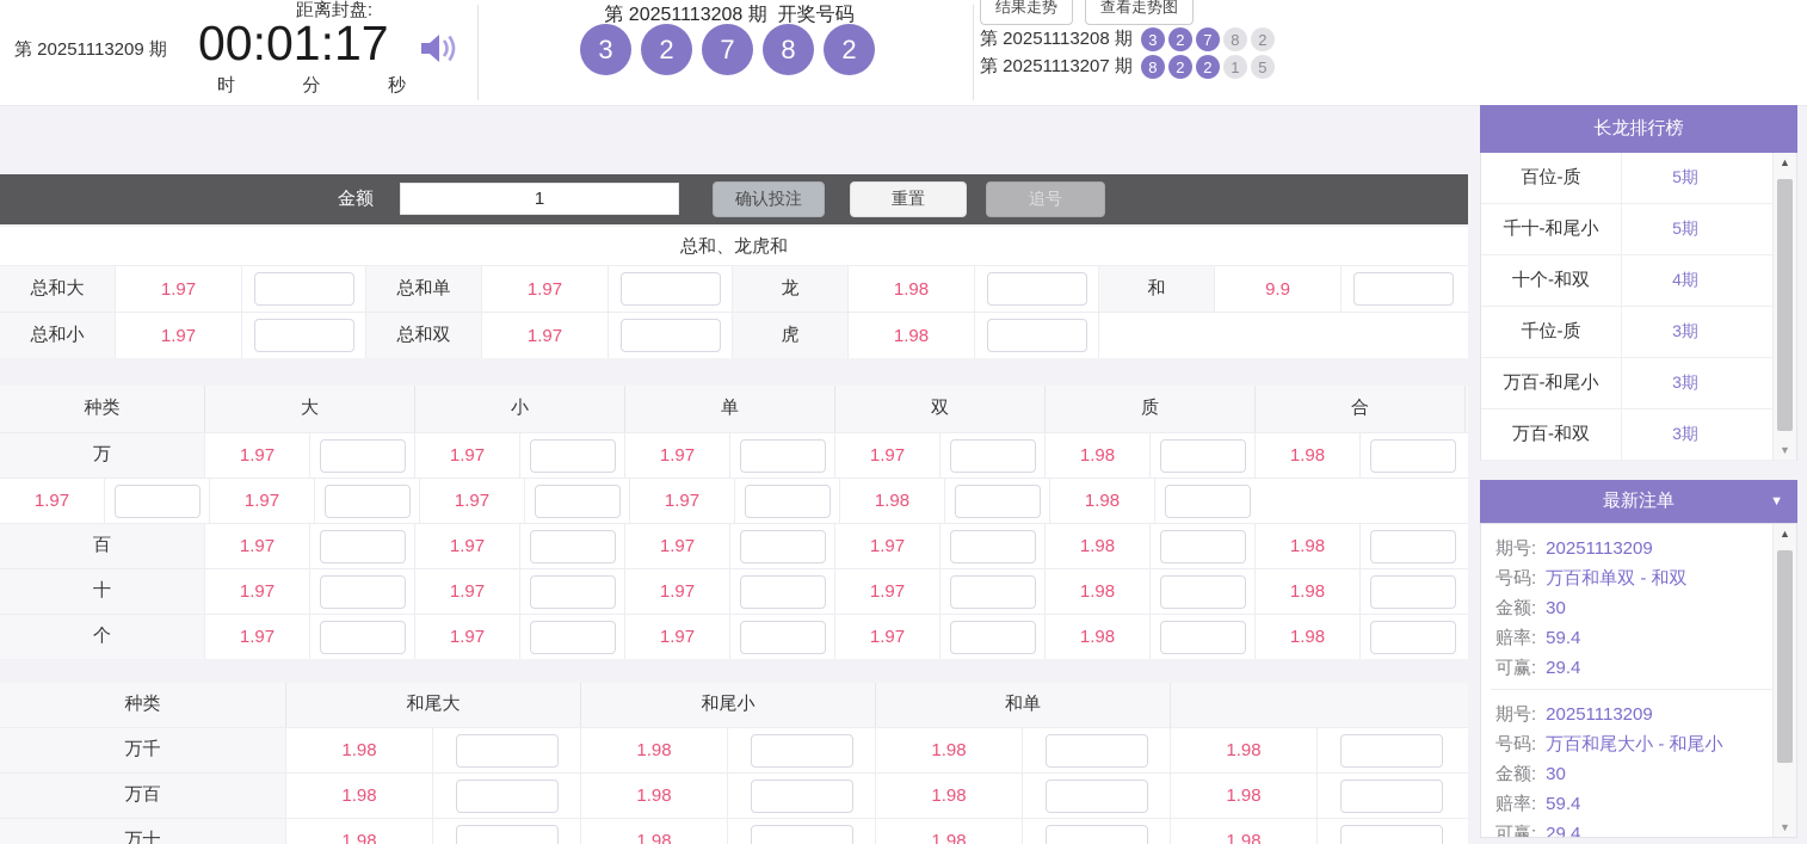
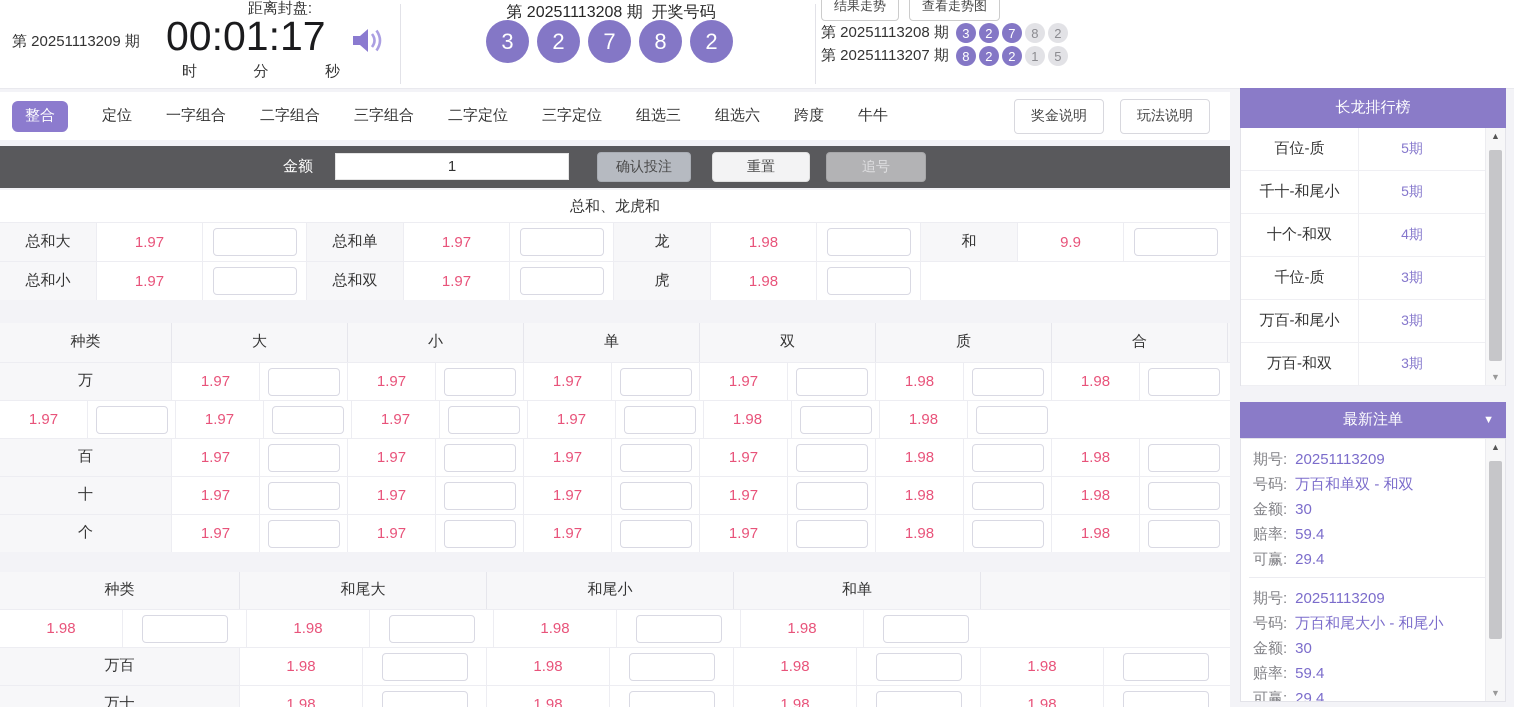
  第 20251113209 期
  距离封盘:
  00:01:17
  时
  分
  秒
  第 20251113208 期 开奖号码
  3
  2
  7
  8
  2
  结果走势
  查看走势图
  第 20251113208 期
  3
  2
  7
  8
  2
  第 20251113207 期
  8
  2
  2
  1
  5
+ 整合
+ 定位
+ 一字组合
+ 二字组合
+ 三字组合
+ 二字定位
+ 三字定位
+ 组选三
+ 组选六
+ 跨度
+ 牛牛
+ 奖金说明
+ 玩法说明
  金额
  1
  确认投注
  重置
  追号
  总和、龙虎和
  总和大
  1.97
  总和单
  1.97
  龙
  1.98
  和
  9.9
  总和小
  1.97
  总和双
  1.97
  虎
  1.98
  种类
  大
  小
  单
  双
  质
  合
  万
  1.97
  1.97
  1.97
  1.97
  1.98
  1.98
  1.97
  1.97
  1.97
  1.97
  1.98
  1.98
  百
  1.97
  1.97
  1.97
  1.97
  1.98
  1.98
  十
  1.97
  1.97
  1.97
  1.97
  1.98
  1.98
  个
  1.97
  1.97
  1.97
  1.97
  1.98
  1.98
  种类
  和尾大
  和尾小
  和单
- 万千
  1.98
  1.98
  1.98
  1.98
  万百
  1.98
  1.98
  1.98
  1.98
  万十
  1.98
  1.98
  1.98
  1.98
  长龙排行榜
  百位-质
  5期
  千十-和尾小
  5期
  十个-和双
  4期
  千位-质
  3期
  万百-和尾小
  3期
  万百-和双
  3期
  ▲
  ▼
  最新注单
  ▼
  期号: 20251113209
  号码: 万百和单双 - 和双
  金额: 30
  赔率: 59.4
  可赢: 29.4
  期号: 20251113209
  号码: 万百和尾大小 - 和尾小
  金额: 30
  赔率: 59.4
  可赢: 29.4
  ▲
  ▼
